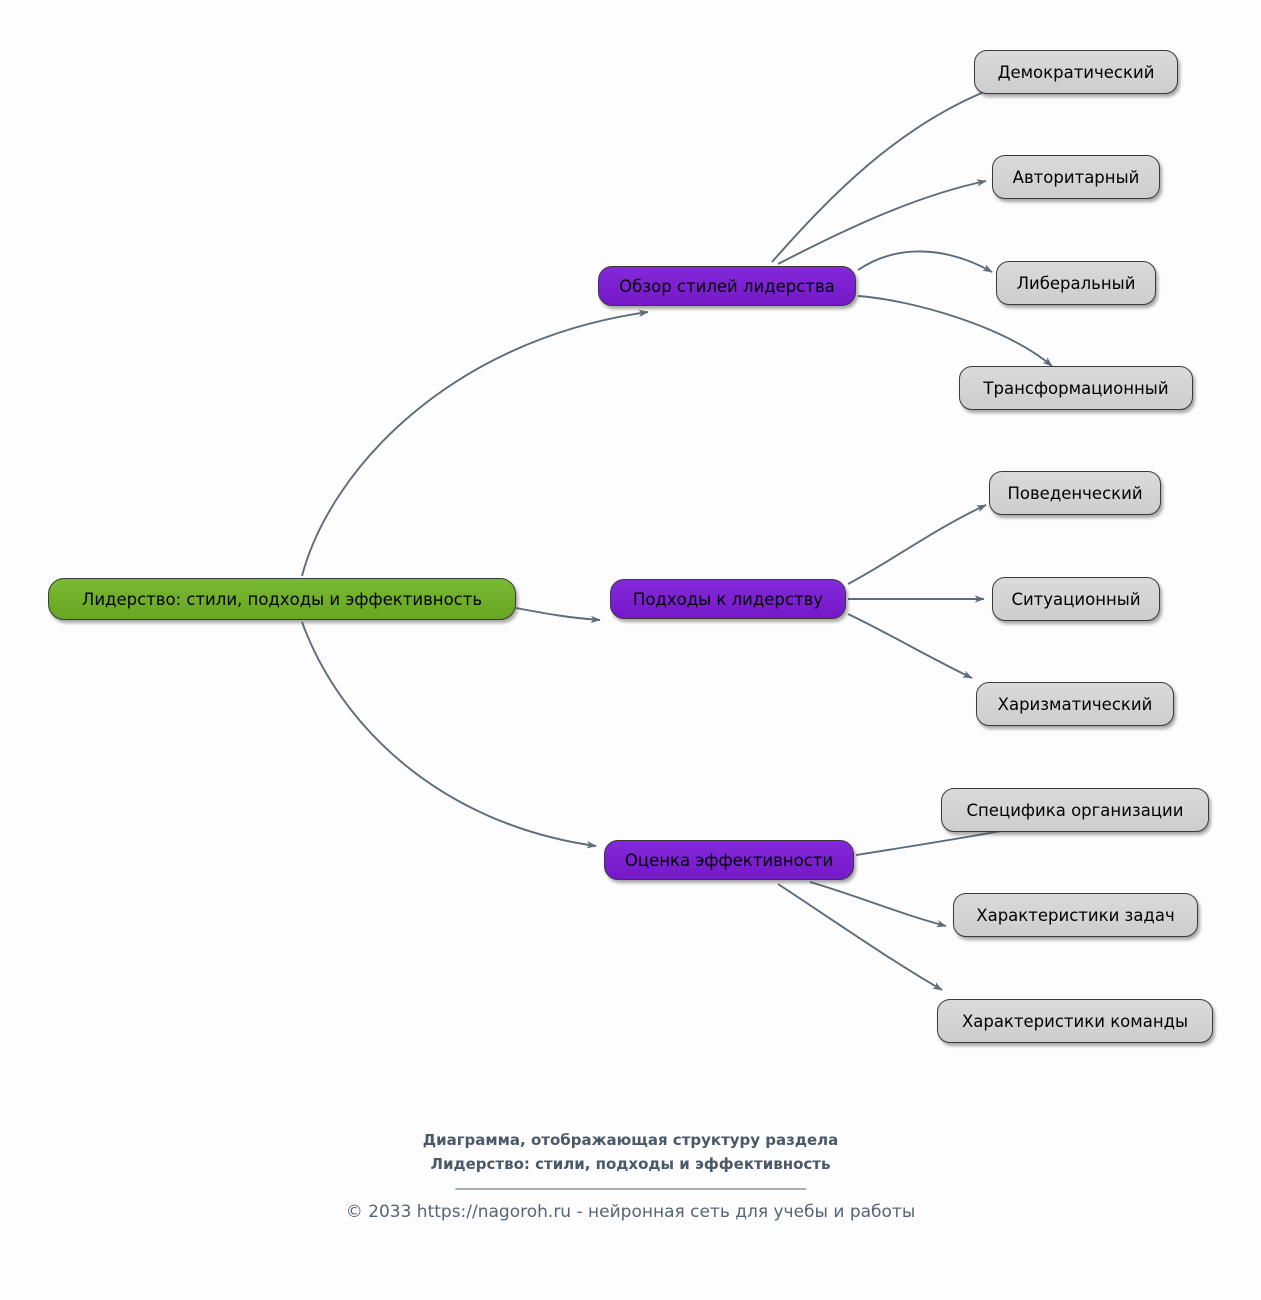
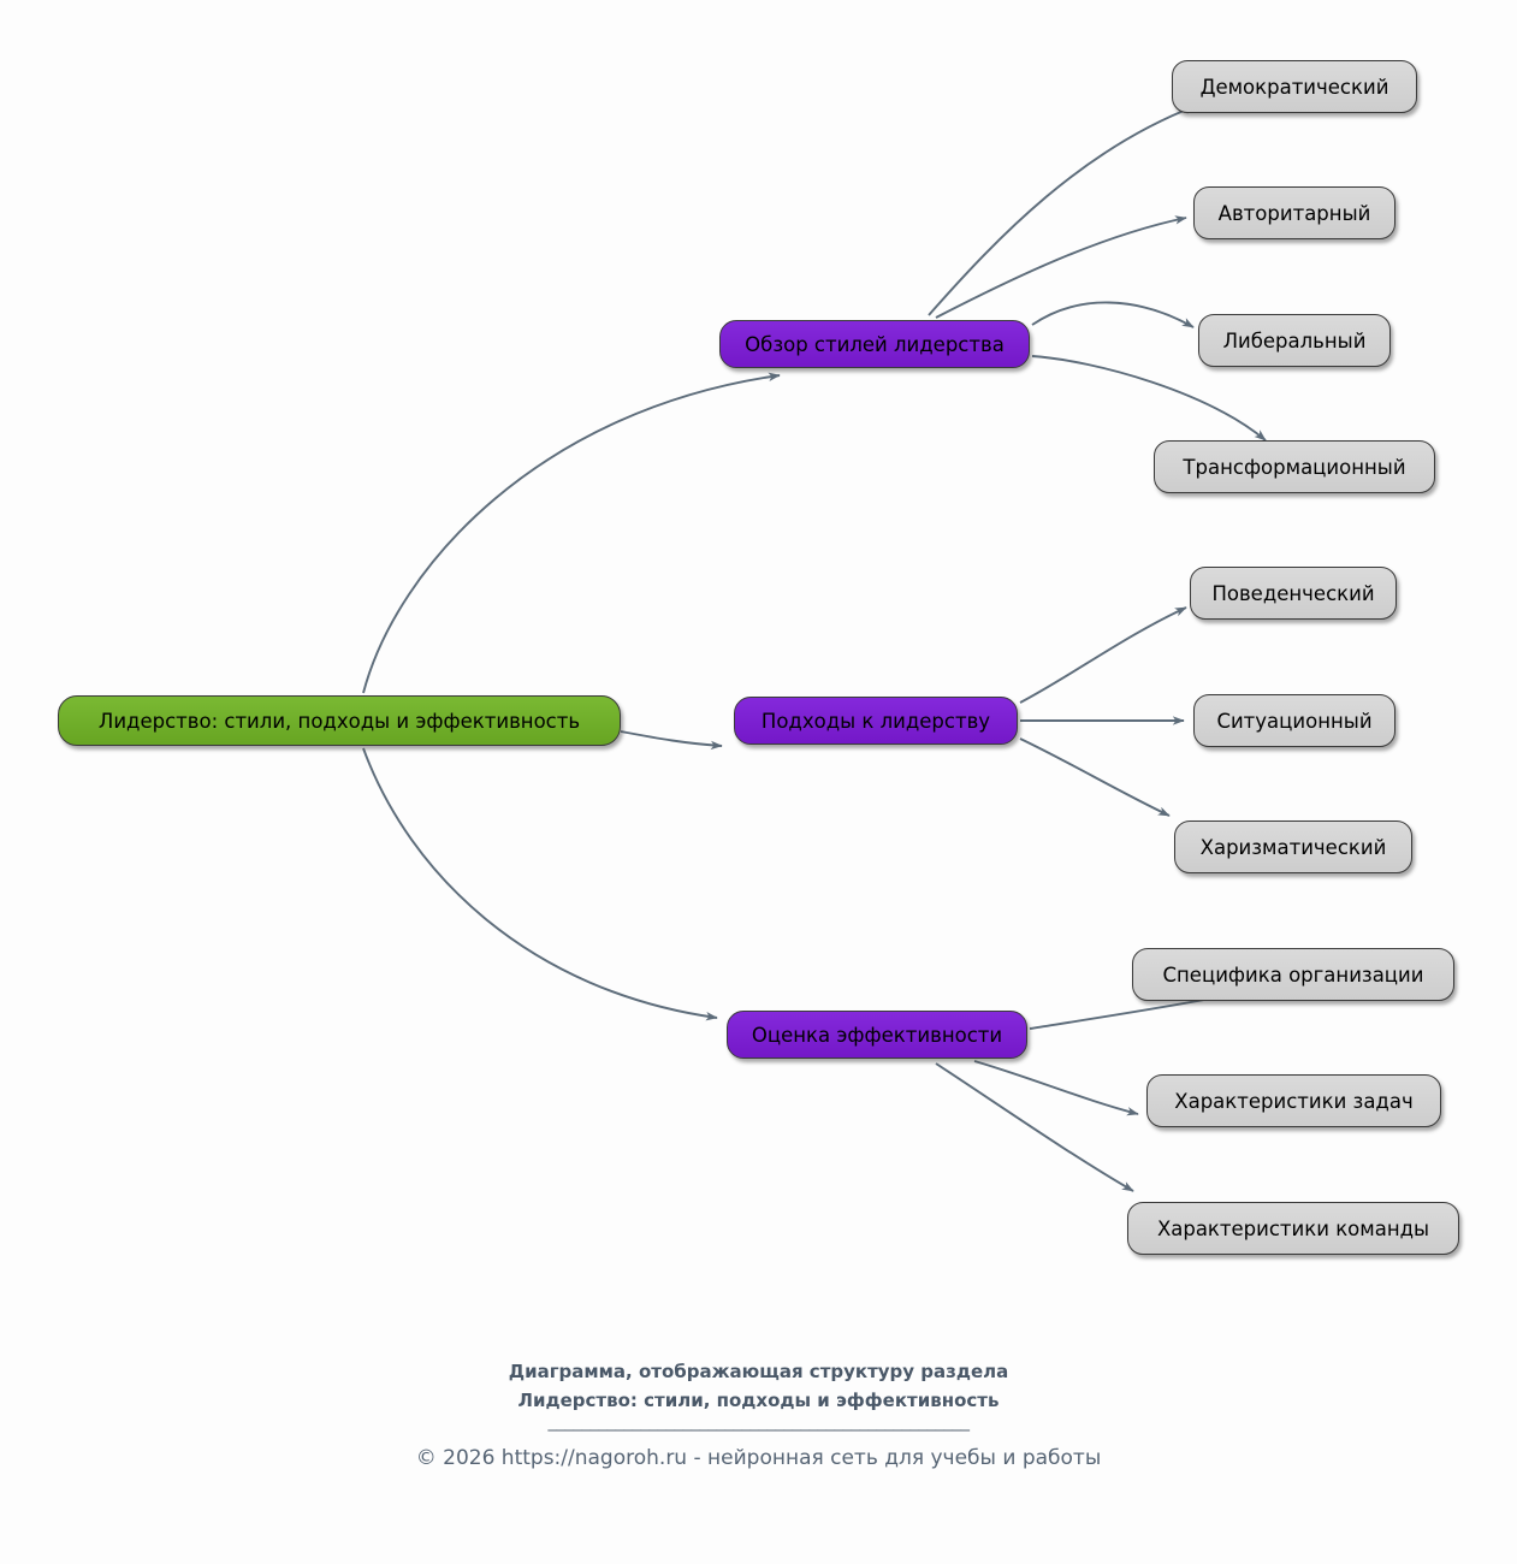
  Лидерство: стили, подходы и эффективность
  Обзор стилей лидерства
  Демократический
  Авторитарный
  Либеральный
  Трансформационный
  Подходы к лидерству
  Поведенческий
  Ситуационный
  Харизматический
  Оценка эффективности
  Специфика организации
  Характеристики задач
  Характеристики команды
  Диаграмма, отображающая структуру раздела
  Лидерство: стили, подходы и эффективность
  __________________________________________________
- © 2033 https://nagoroh.ru - нейронная сеть для учебы и работы
+ © 2026 https://nagoroh.ru - нейронная сеть для учебы и работы
